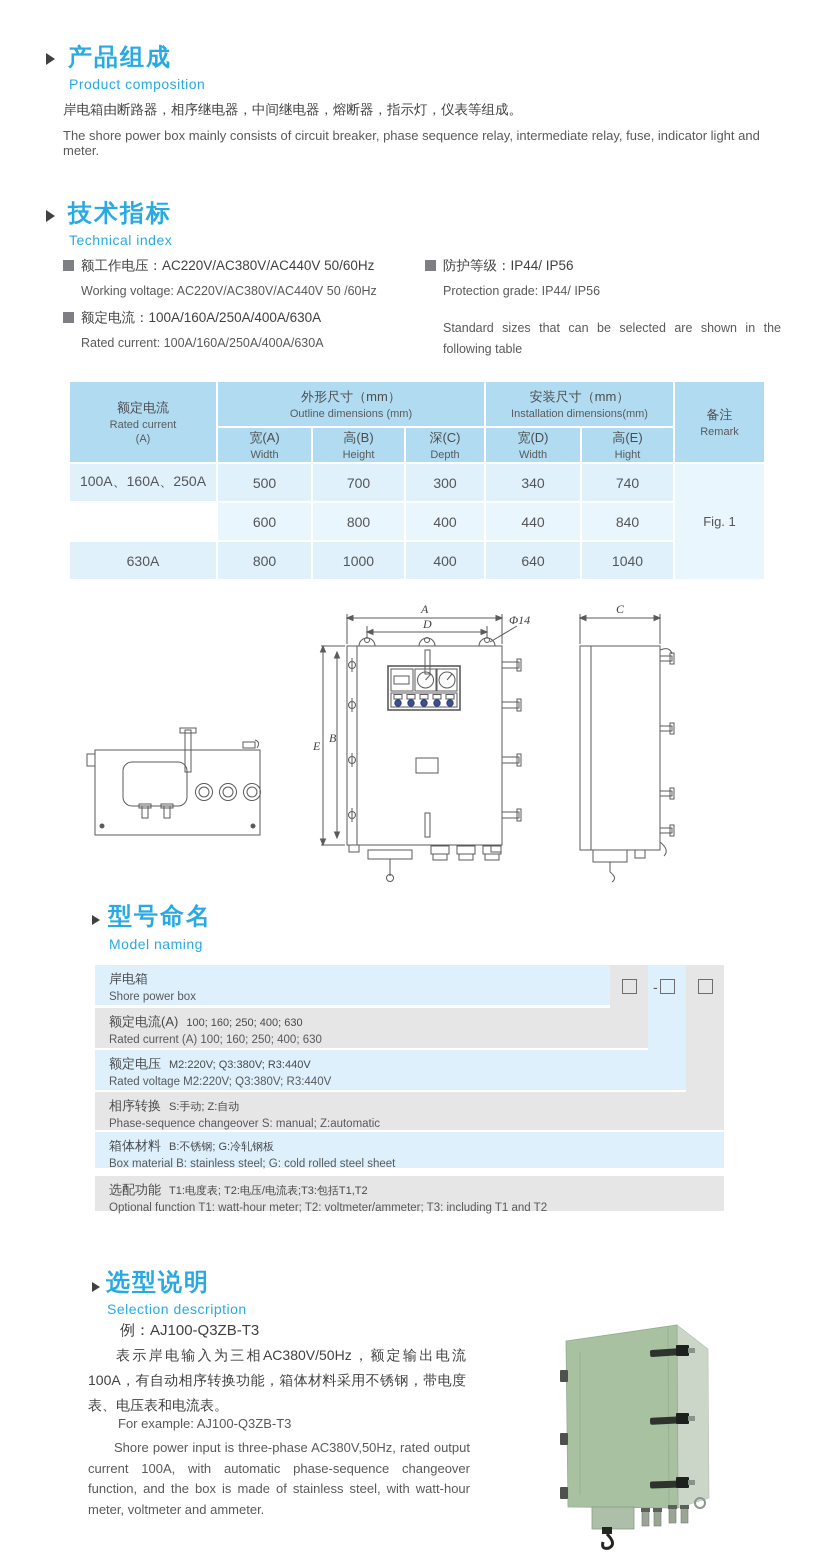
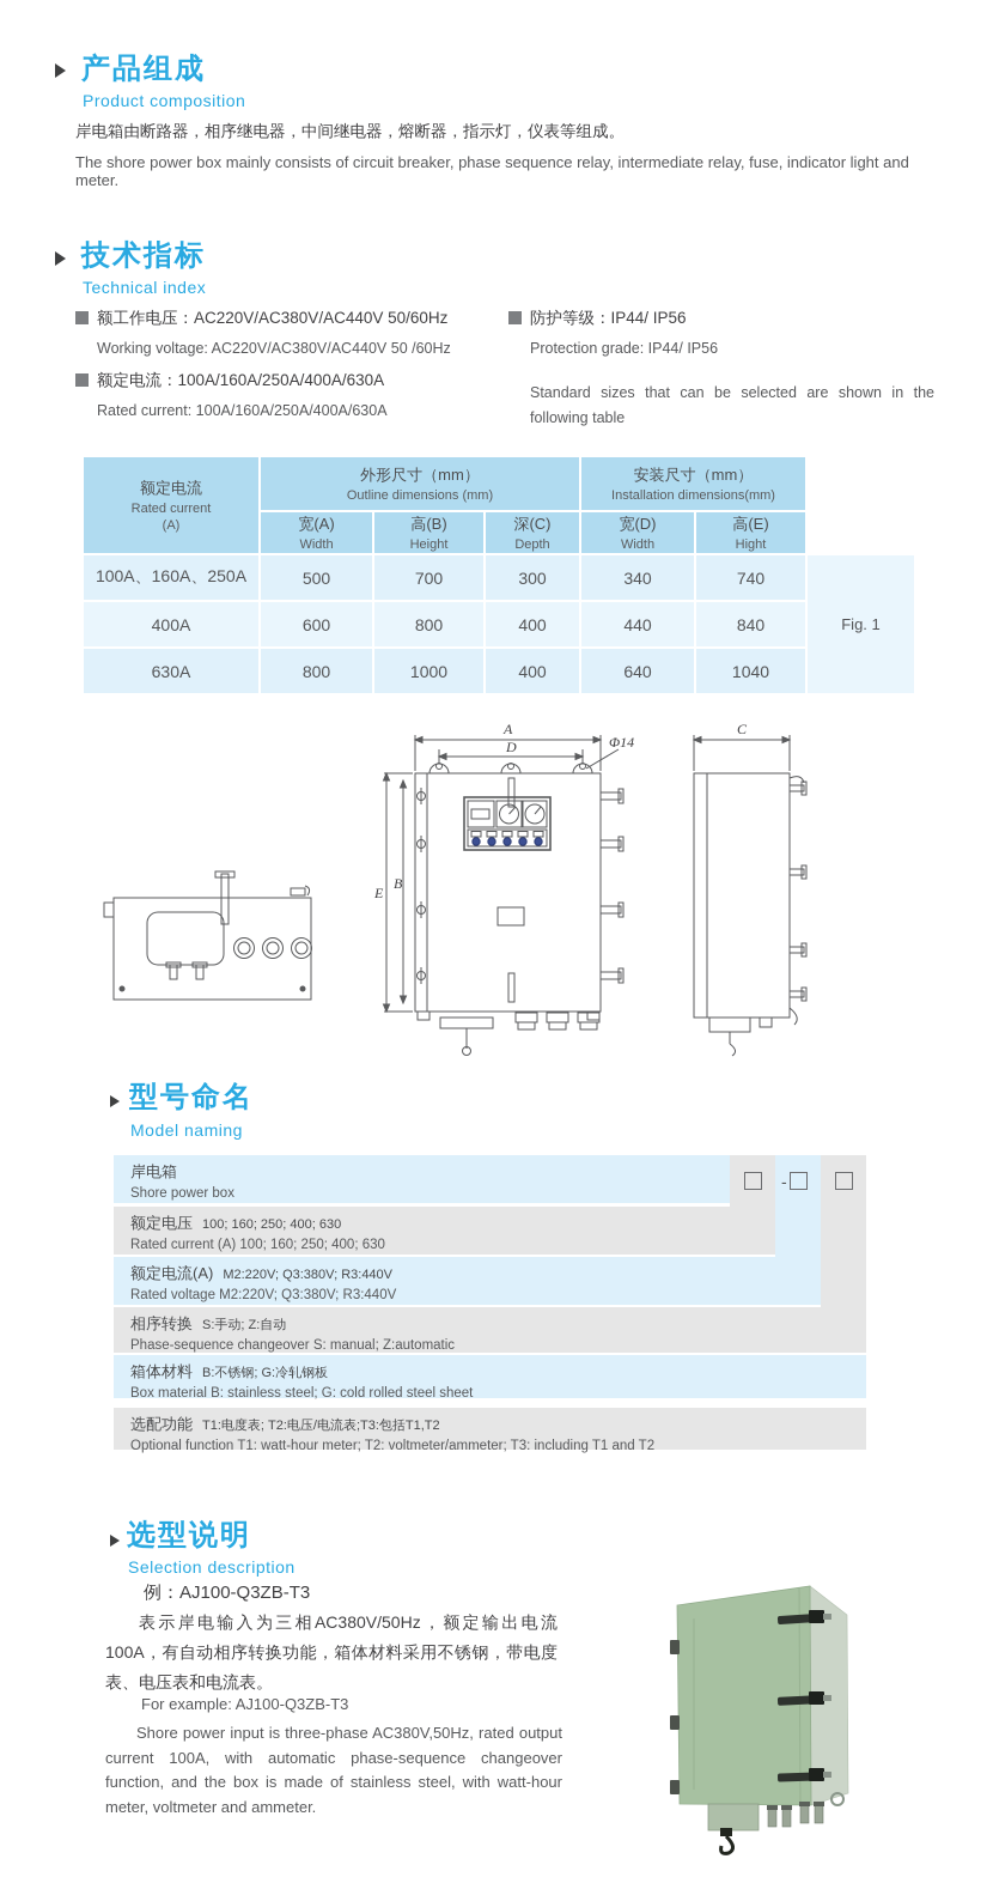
  产品组成
  Product composition
  岸电箱由断路器，相序继电器，中间继电器，熔断器，指示灯，仪表等组成。
  The shore power box mainly consists of circuit breaker, phase sequence relay, intermediate relay, fuse, indicator light and meter.
  技术指标
  Technical index
  额工作电压：AC220V/AC380V/AC440V 50/60Hz
  Working voltage: AC220V/AC380V/AC440V 50 /60Hz
  额定电流：100A/160A/250A/400A/630A
  Rated current: 100A/160A/250A/400A/630A
  防护等级：IP44/ IP56
  Protection grade: IP44/ IP56
  Standard sizes that can be selected are shown in the following table
  额定电流
  Rated current
  (A)
  外形尺寸（mm）
  Outline dimensions (mm)
  安装尺寸（mm）
  Installation dimensions(mm)
- 备注
- Remark
  宽(A)
  Width
  高(B)
  Height
  深(C)
  Depth
  宽(D)
  Width
  高(E)
  Hight
  100A、160A、250A
  500
  700
  300
  340
  740
  Fig. 1
+ 400A
  600
  800
  400
  440
  840
  630A
  800
  1000
  400
  640
  1040
  A
  D
  Φ14
  E
  B
  C
  型号命名
  Model naming
  -
  岸电箱
  Shore power box
- 额定电流(A) 100; 160; 250; 400; 630
+ 额定电压 100; 160; 250; 400; 630
  Rated current (A) 100; 160; 250; 400; 630
- 额定电压 M2:220V; Q3:380V; R3:440V
+ 额定电流(A) M2:220V; Q3:380V; R3:440V
  Rated voltage M2:220V; Q3:380V; R3:440V
  相序转换 S:手动; Z:自动
  Phase-sequence changeover S: manual; Z:automatic
  箱体材料 B:不锈钢; G:冷轧钢板
  Box material B: stainless steel; G: cold rolled steel sheet
  选配功能 T1:电度表; T2:电压/电流表;T3:包括T1,T2
  Optional function T1: watt-hour meter; T2: voltmeter/ammeter; T3: including T1 and T2
  选型说明
  Selection description
  例：AJ100-Q3ZB-T3
  表示岸电输入为三相AC380V/50Hz，额定输出电流100A，有自动相序转换功能，箱体材料采用不锈钢，带电度表、电压表和电流表。
  For example: AJ100-Q3ZB-T3
  Shore power input is three-phase AC380V,50Hz, rated output current 100A, with automatic phase-sequence changeover function, and the box is made of stainless steel, with watt-hour meter, voltmeter and ammeter.
